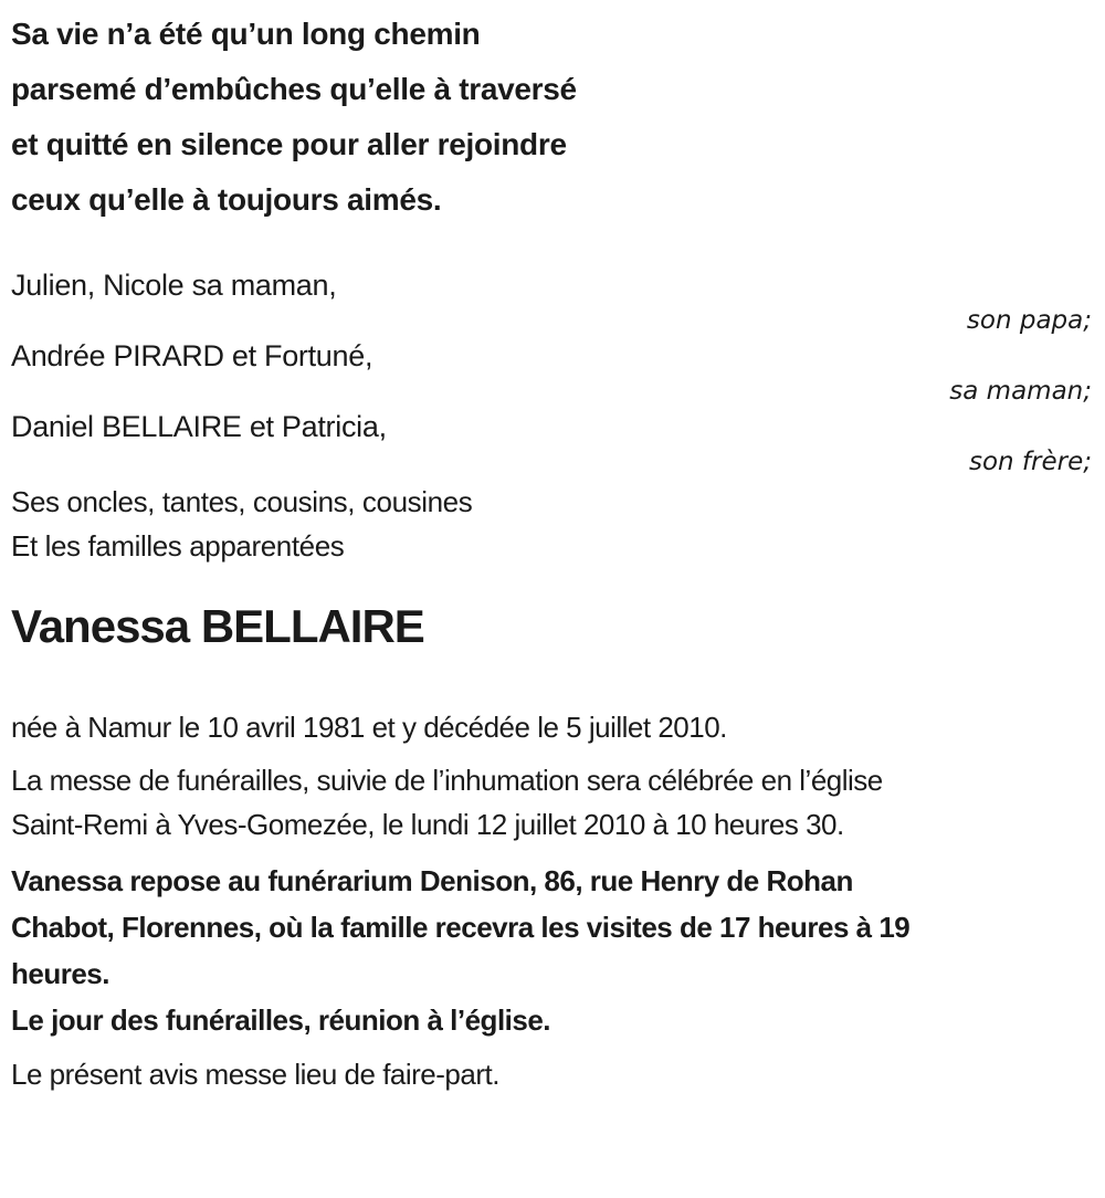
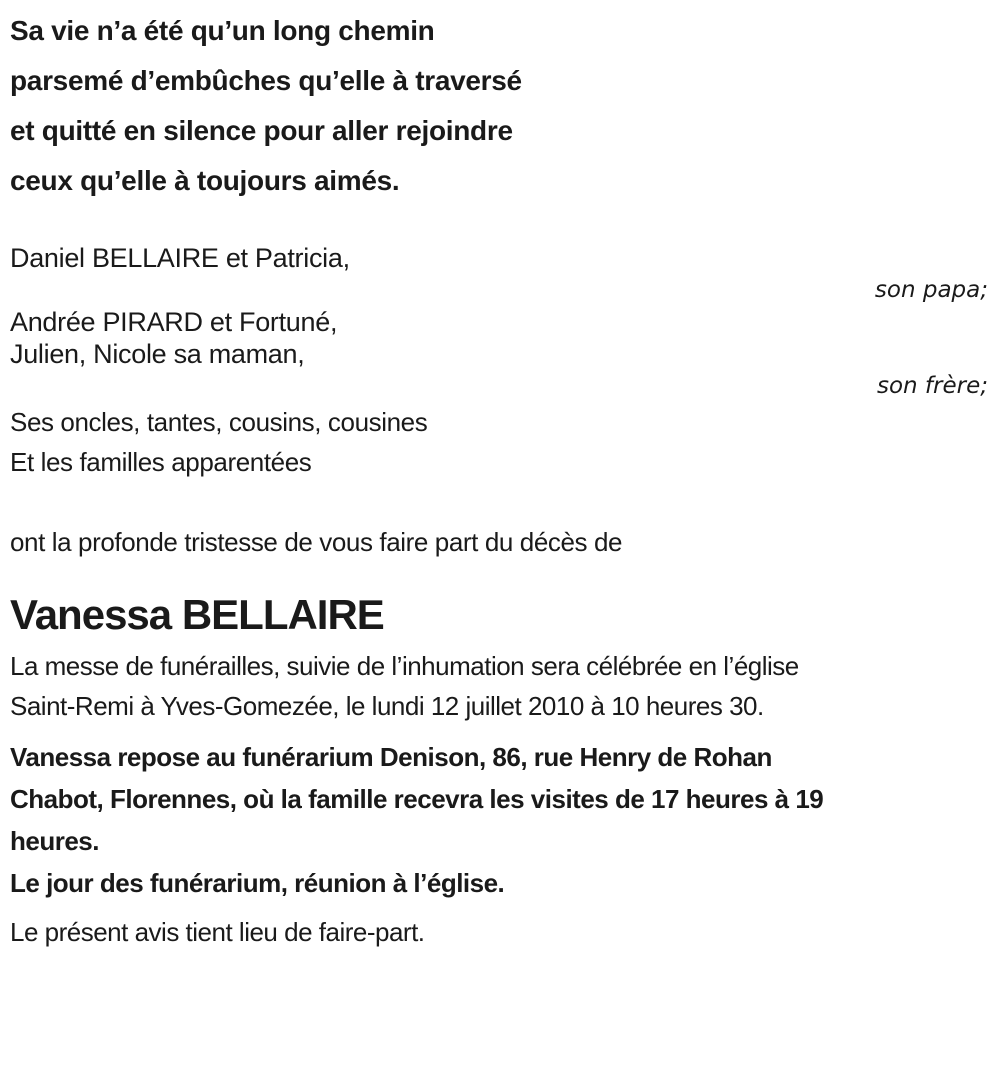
  Sa vie n’a été qu’un long chemin
  parsemé d’embûches qu’elle à traversé
  et quitté en silence pour aller rejoindre
  ceux qu’elle à toujours aimés.
- Julien, Nicole sa maman,
+ Daniel BELLAIRE et Patricia,
  son papa;
  Andrée PIRARD et Fortuné,
- sa maman;
- Daniel BELLAIRE et Patricia,
+ Julien, Nicole sa maman,
  son frère;
  Ses oncles, tantes, cousins, cousines
  Et les familles apparentées
+ ont la profonde tristesse de vous faire part du décès de
  Vanessa BELLAIRE
- née à Namur le 10 avril 1981 et y décédée le 5 juillet 2010.
  La messe de funérailles, suivie de l’inhumation sera célébrée en l’église
  Saint-Remi à Yves-Gomezée, le lundi 12 juillet 2010 à 10 heures 30.
  Vanessa repose au funérarium Denison, 86, rue Henry de Rohan
  Chabot, Florennes, où la famille recevra les visites de 17 heures à 19
  heures.
- Le jour des funérailles, réunion à l’église.
+ Le jour des funérarium, réunion à l’église.
- Le présent avis messe lieu de faire-part.
+ Le présent avis tient lieu de faire-part.
